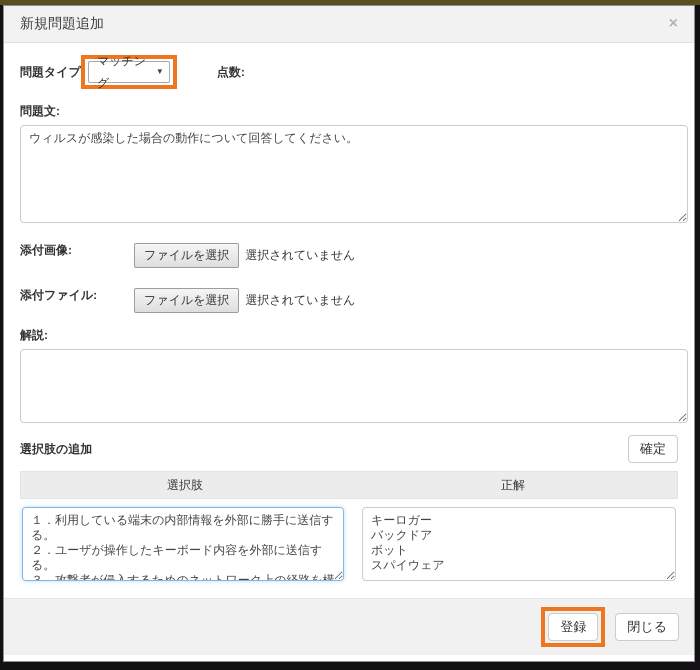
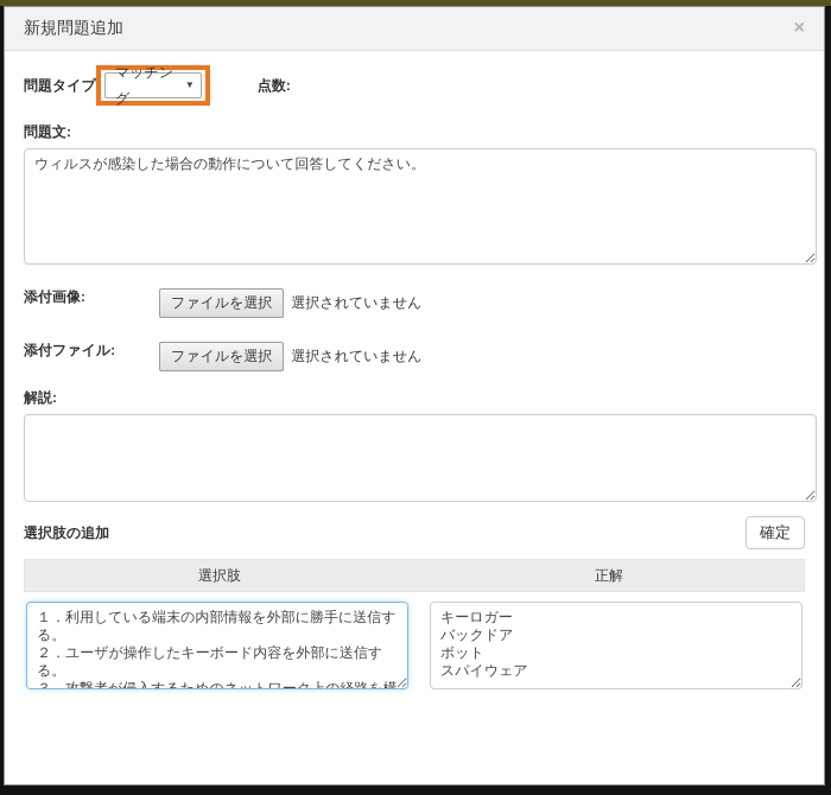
  新規問題追加
  ×
  問題タイプ
  マッチング
  ▼
  点数:
  問題文:
  ウィルスが感染した場合の動作について回答してください。
  添付画像:
  ファイルを選択
  選択されていません
  添付ファイル:
  ファイルを選択
  選択されていません
  解説:
  選択肢の追加
  確定
  選択肢
  正解
  キーロガー
  バックドア
  ボット
  スパイウェア
- 登録
- 閉じる
